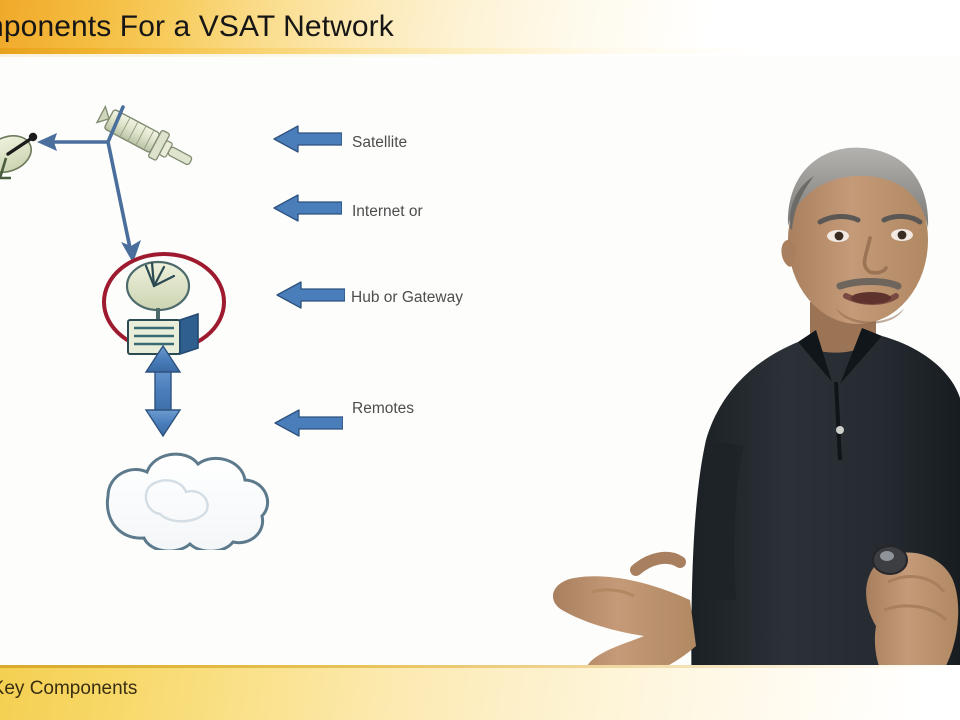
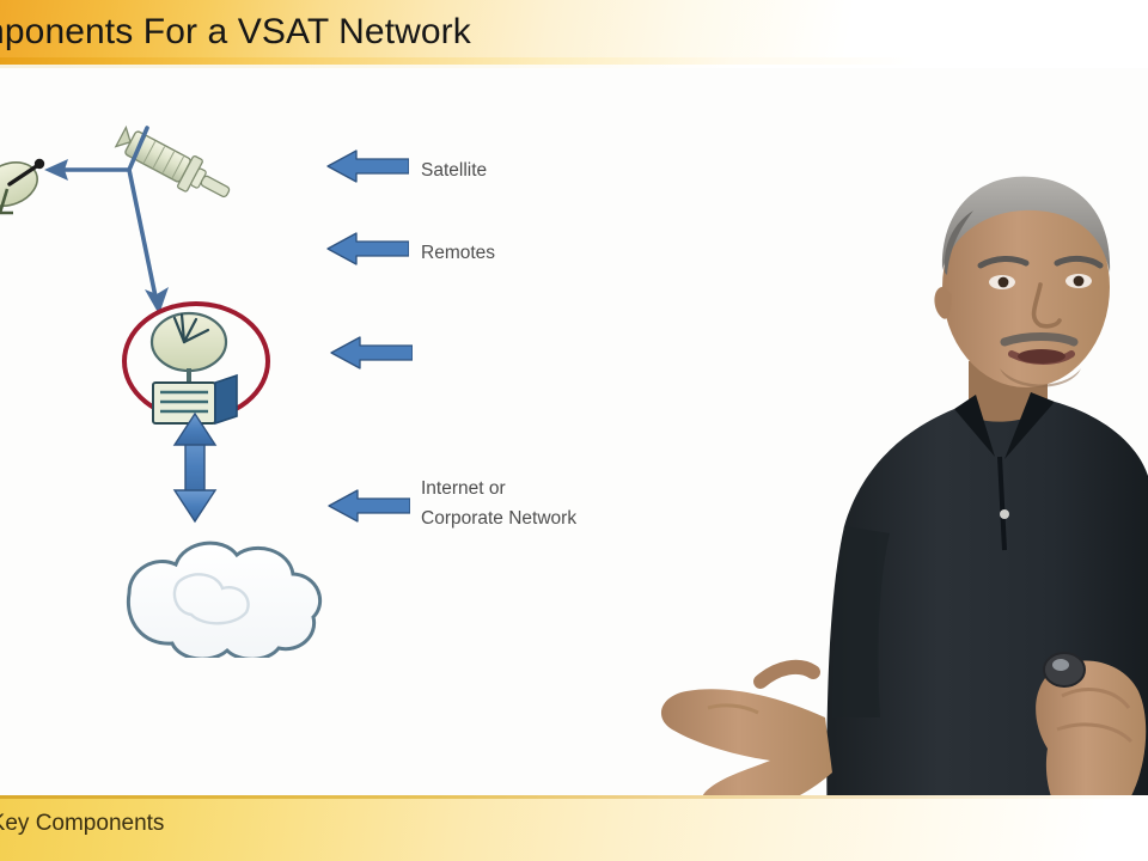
  ponents For a VSAT Network
  Satellite
- Internet or
+ Remotes
- Hub or Gateway
- Remotes
+ Internet or
+ Corporate Network
  ey Components
